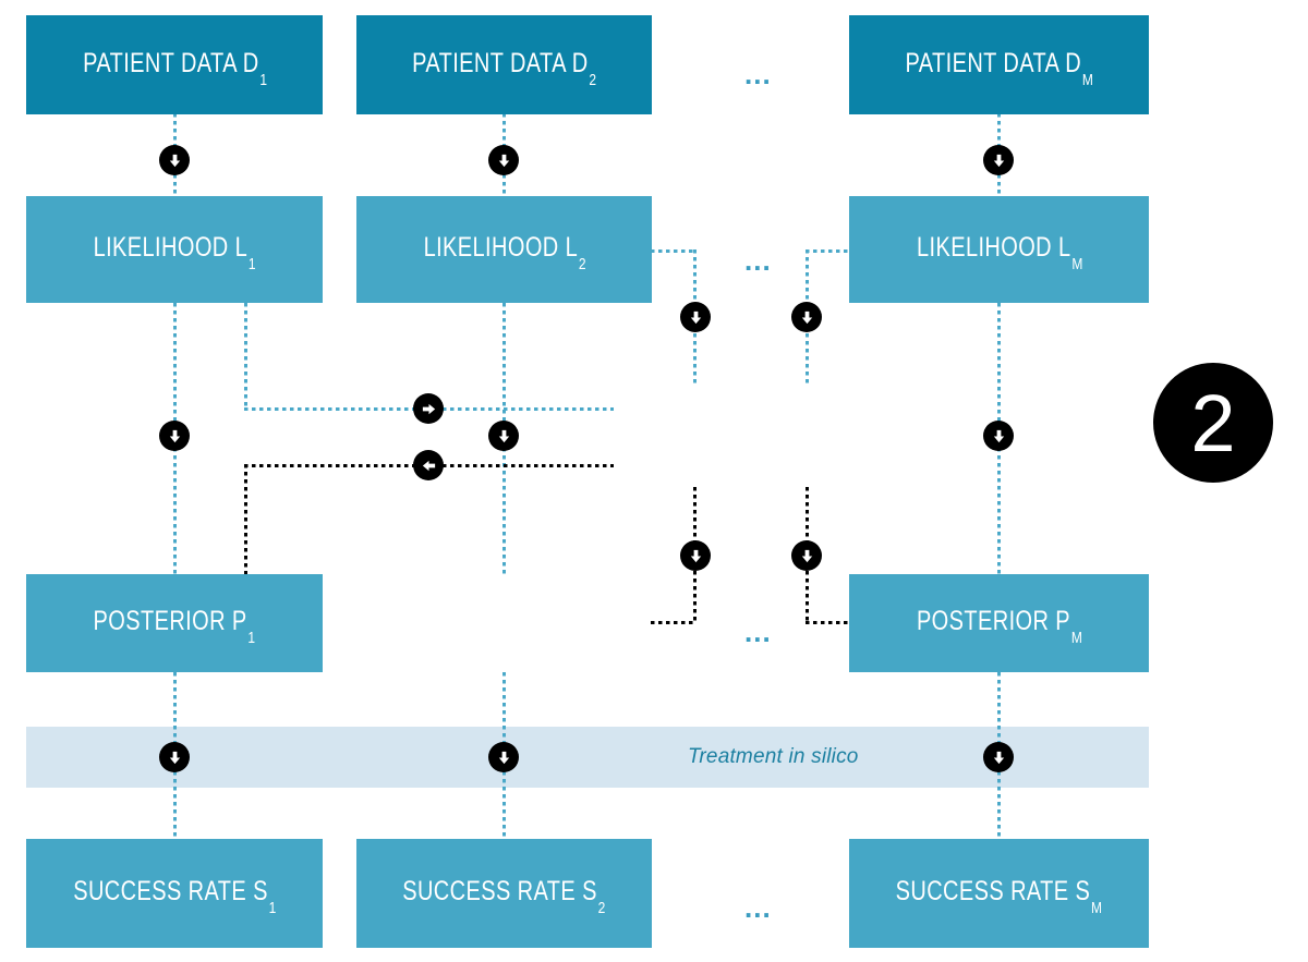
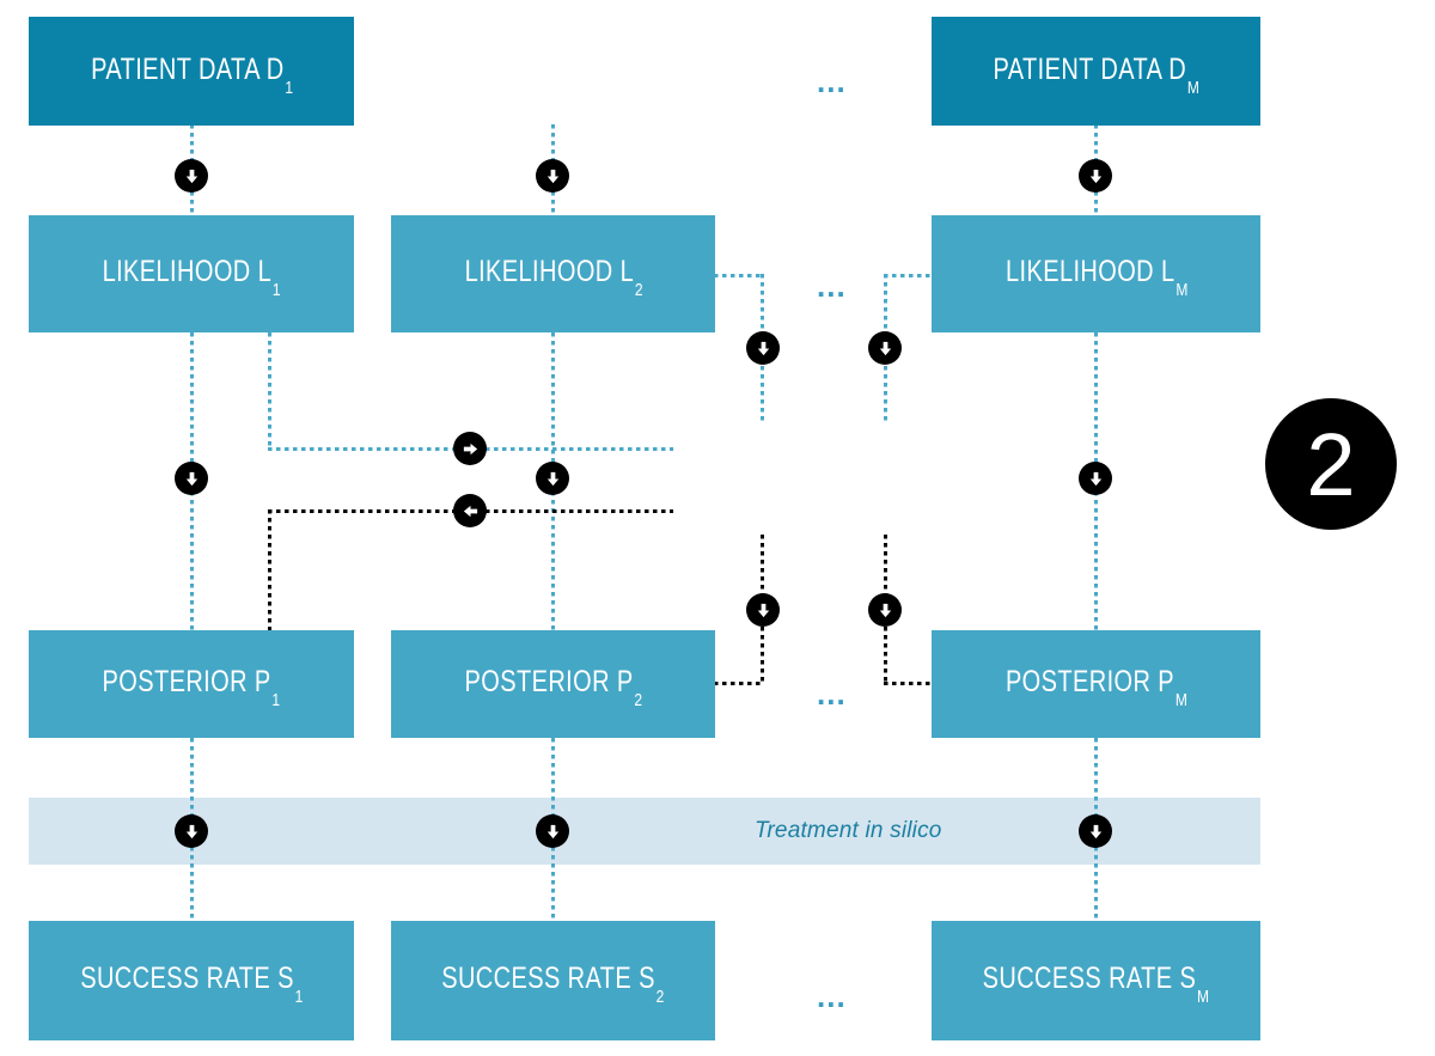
  Treatment in silico
  PATIENT DATA D1
- PATIENT DATA D2
  PATIENT DATA DM
  ...
  LIKELIHOOD L1
  LIKELIHOOD L2
  LIKELIHOOD LM
  ...
  POSTERIOR P1
+ POSTERIOR P2
  POSTERIOR PM
  ...
  SUCCESS RATE S1
  SUCCESS RATE S2
  SUCCESS RATE SM
  ...
  2
